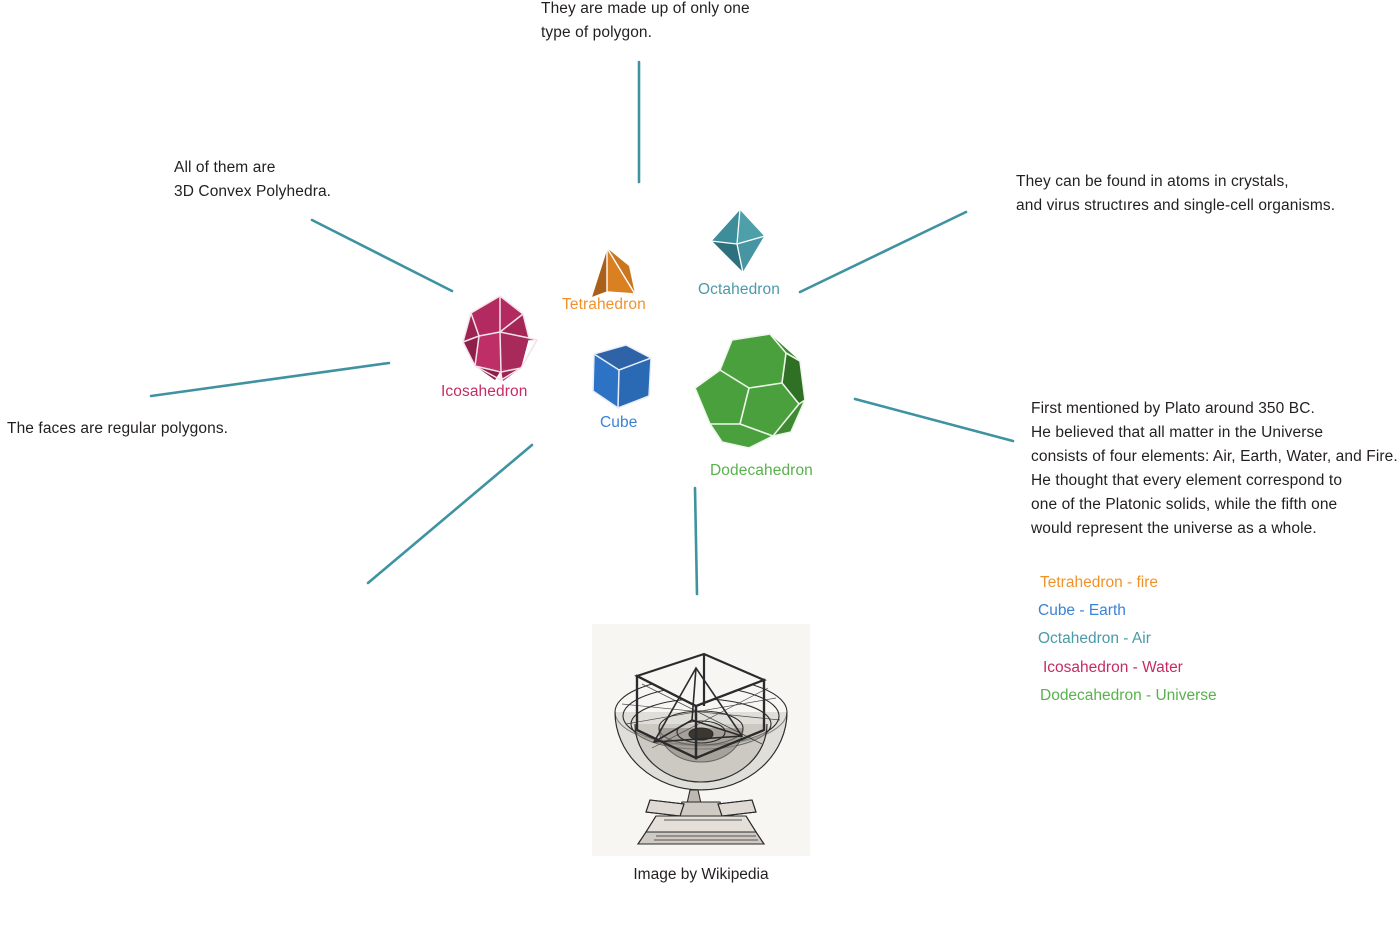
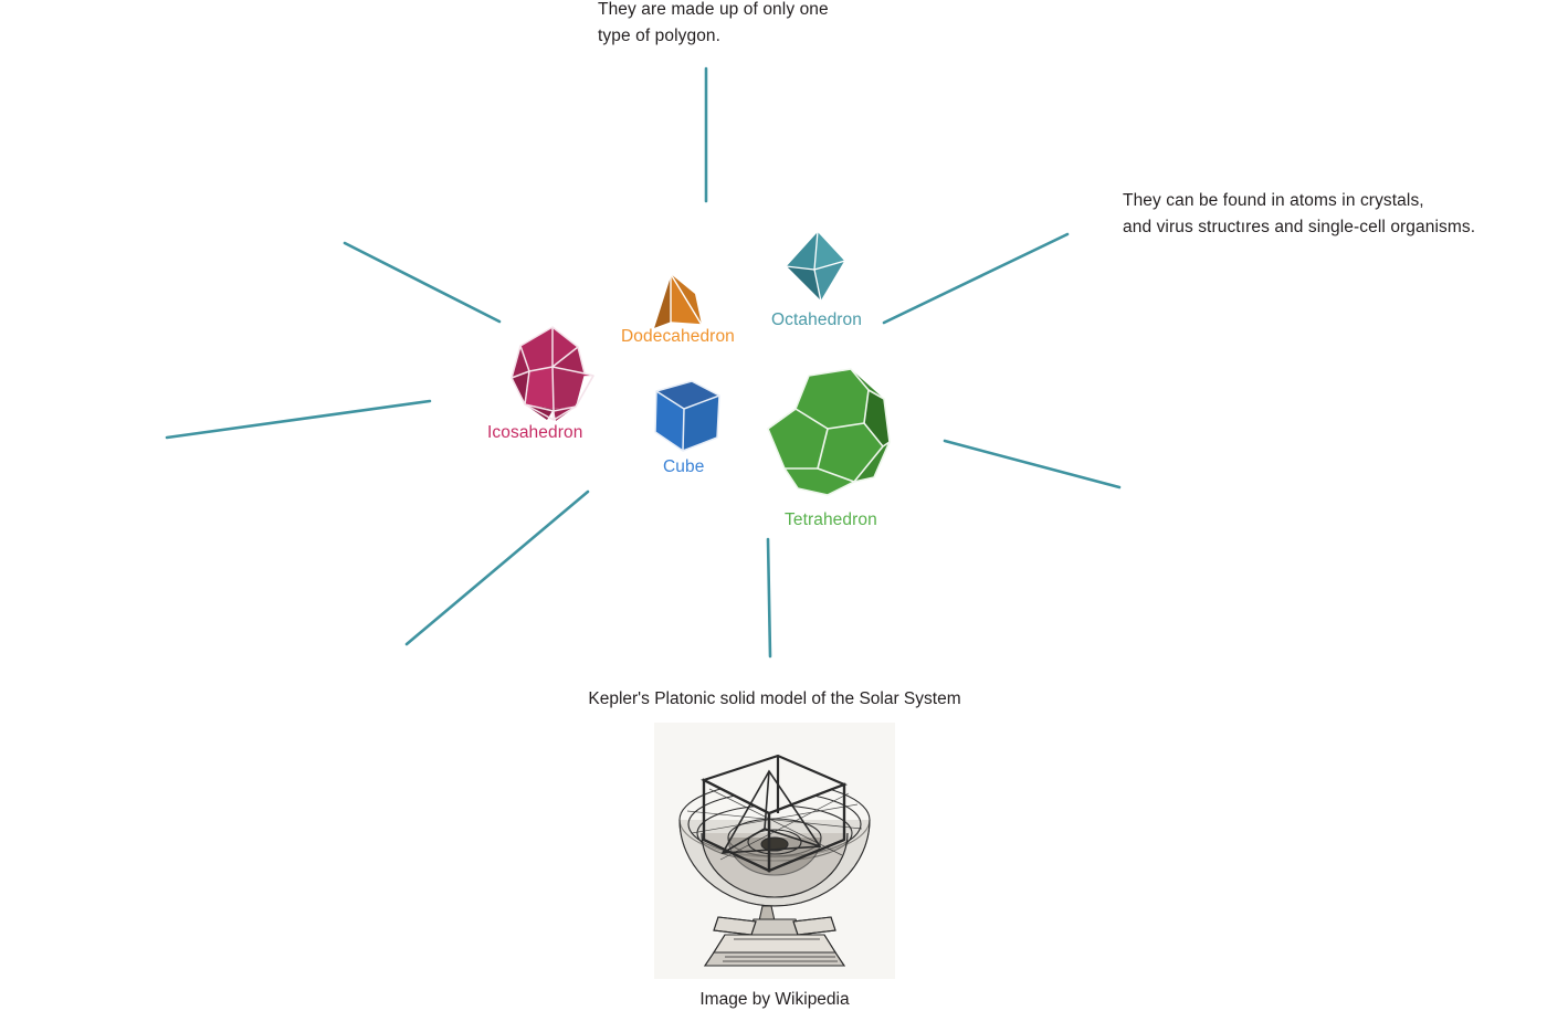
  They are made up of only one
  type of polygon.
- All of them are
- 3D Convex Polyhedra.
  They can be found in atoms in crystals,
  and virus structıres and single-cell organisms.
- The faces are regular polygons.
- First mentioned by Plato around 350 BC.
- He believed that all matter in the Universe
- consists of four elements: Air, Earth, Water, and Fire.
- He thought that every element correspond to
- one of the Platonic solids, while the fifth one
- would represent the universe as a whole.
- Tetrahedron - fire
- Cube - Earth
- Octahedron - Air
- Icosahedron - Water
- Dodecahedron - Universe
- Tetrahedron
+ Dodecahedron
  Octahedron
  Icosahedron
  Cube
- Dodecahedron
+ Tetrahedron
+ Kepler's Platonic solid model of the Solar System
  Image by Wikipedia
